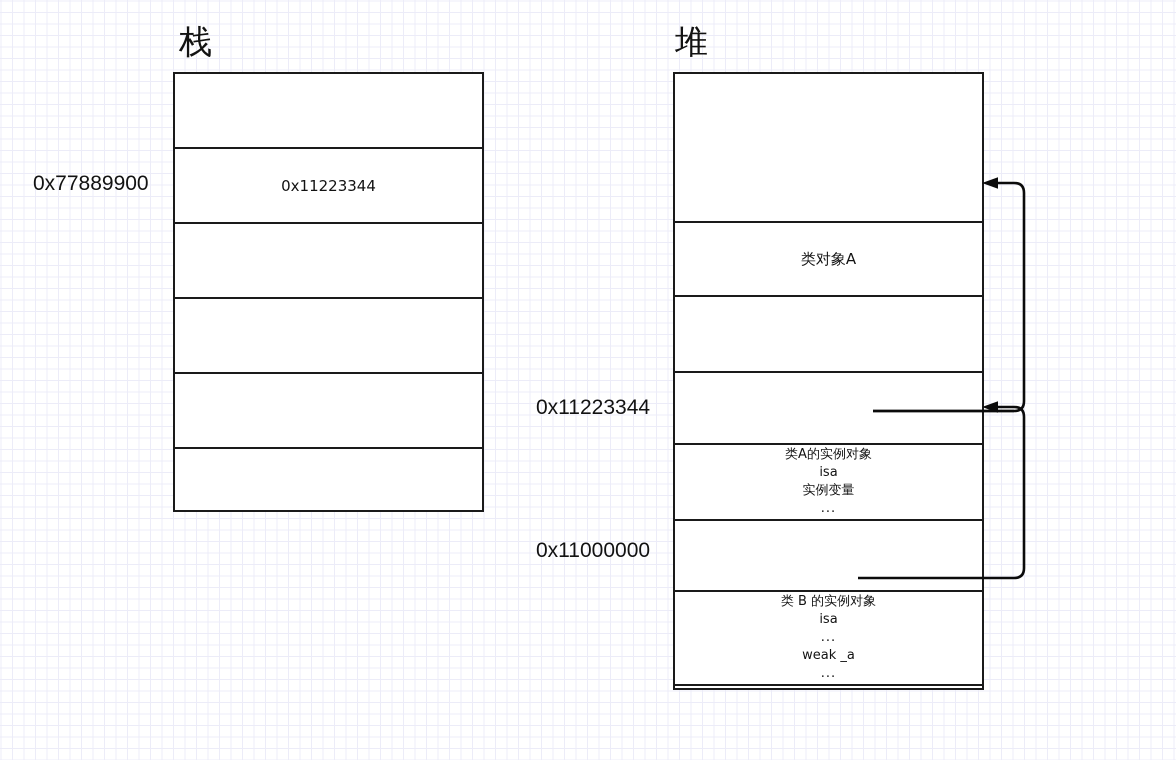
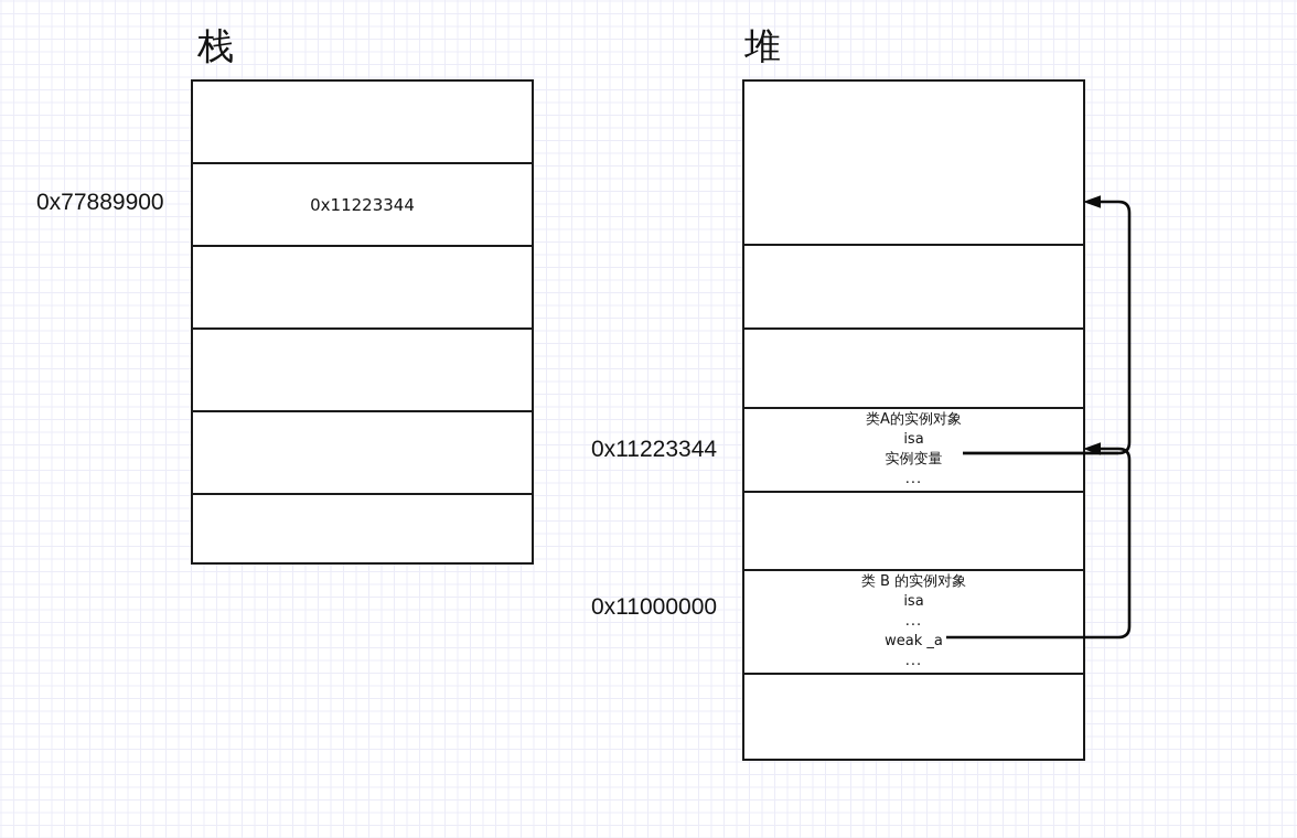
  栈
  堆
  0x77889900
  0x11223344
  0x11000000
  0x11223344
- 类对象A
  类A的实例对象
  isa
  实例变量
  ...
  类 B 的实例对象
  isa
  ...
  weak _a
  ...
